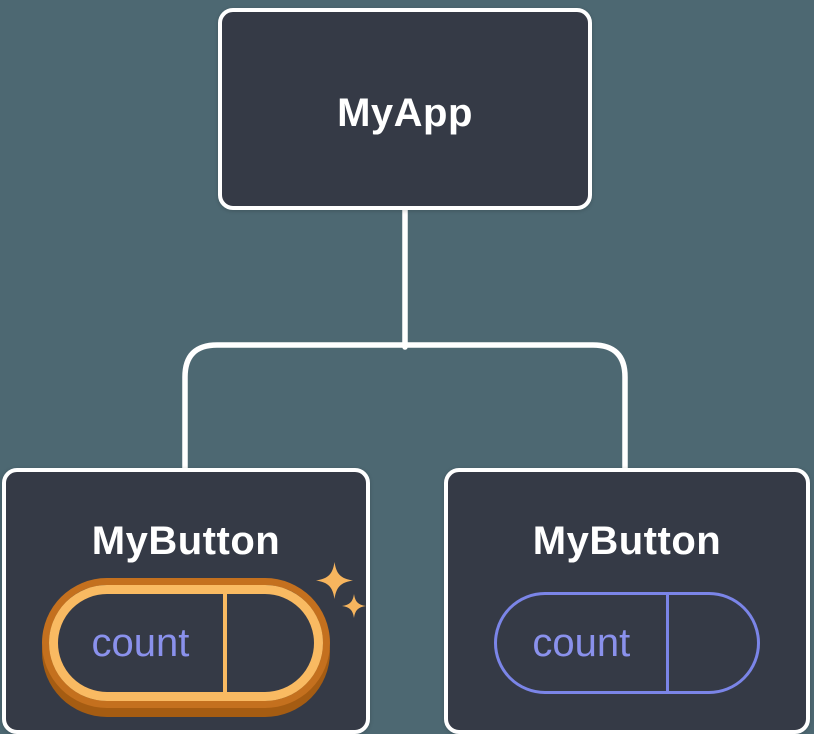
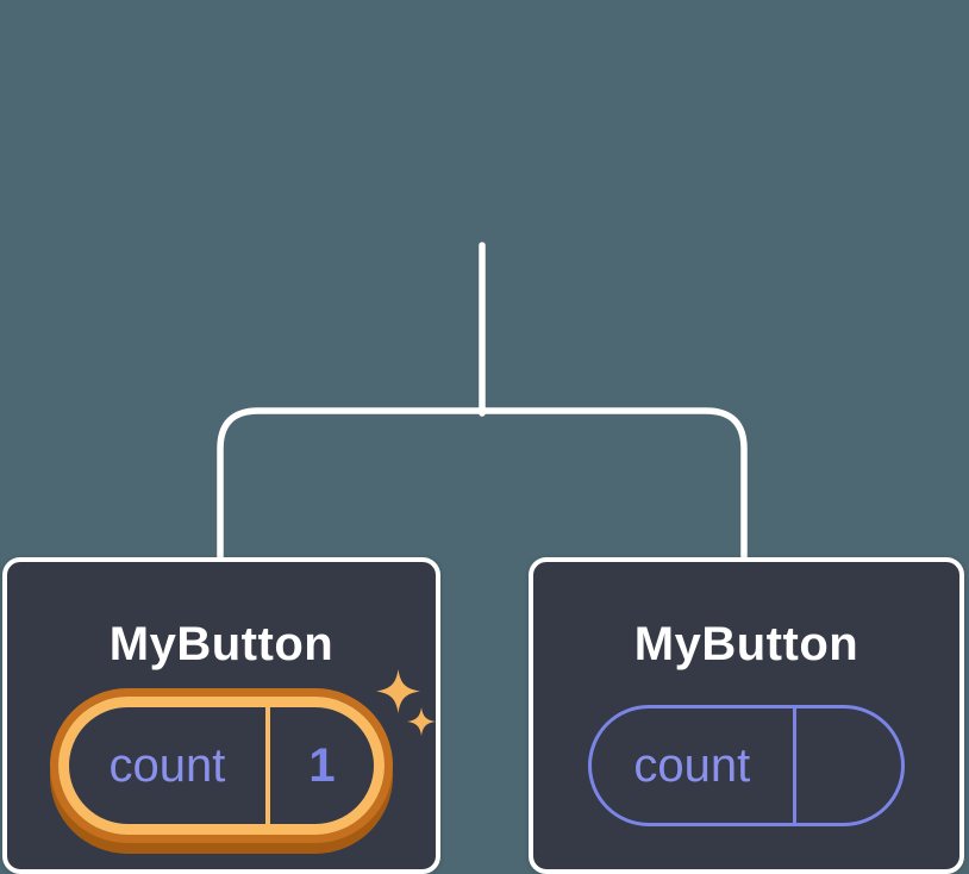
- MyApp
  MyButton
  count
+ 1
  MyButton
  count
